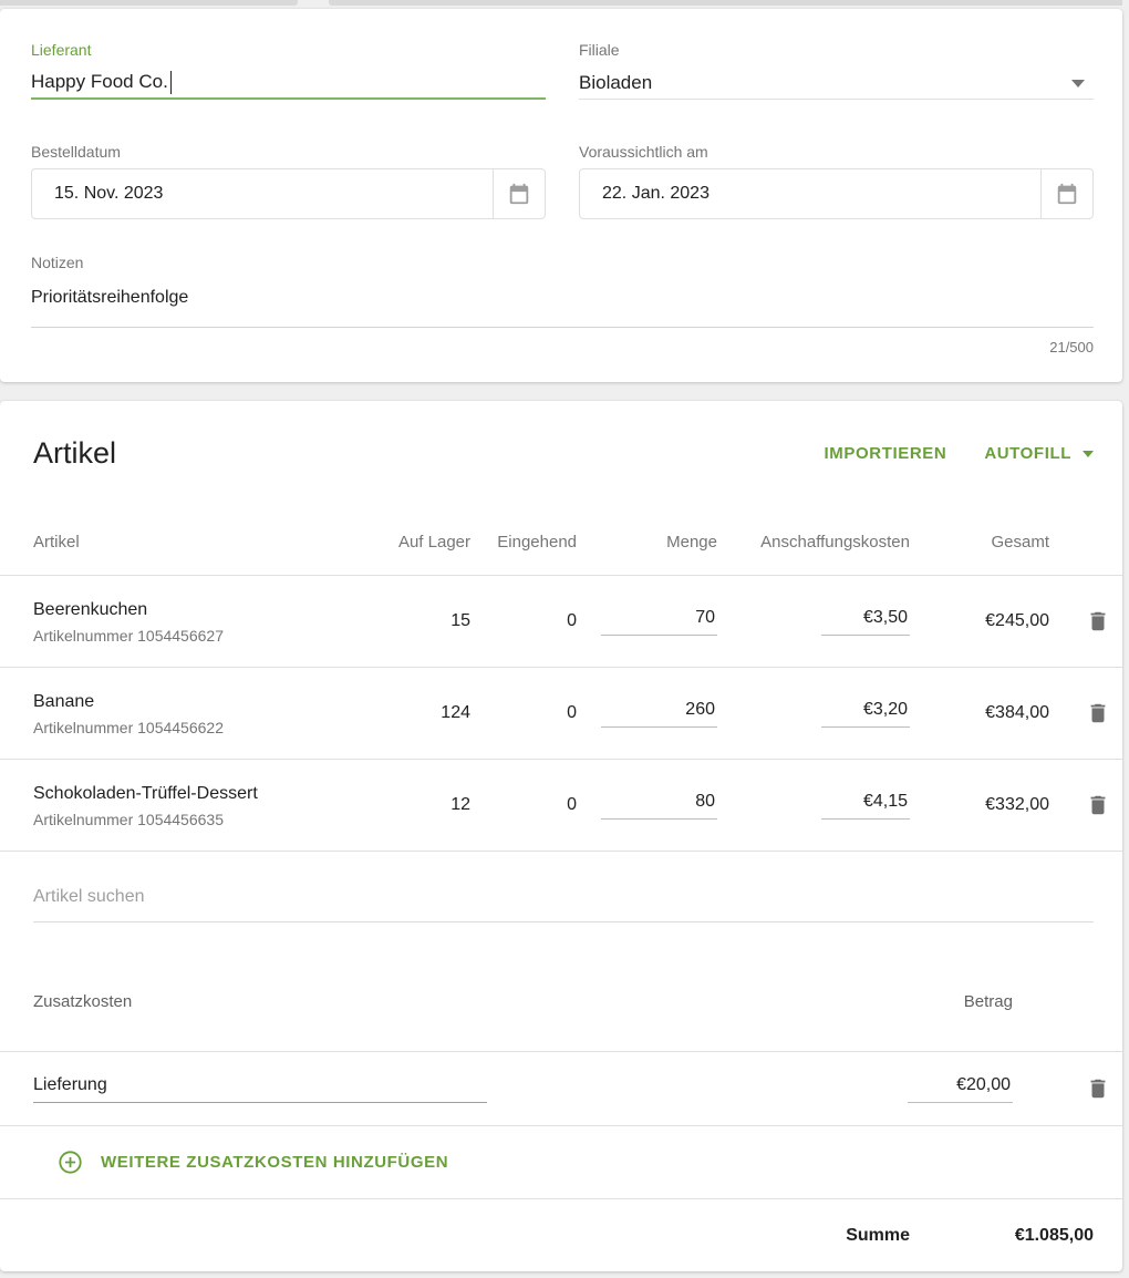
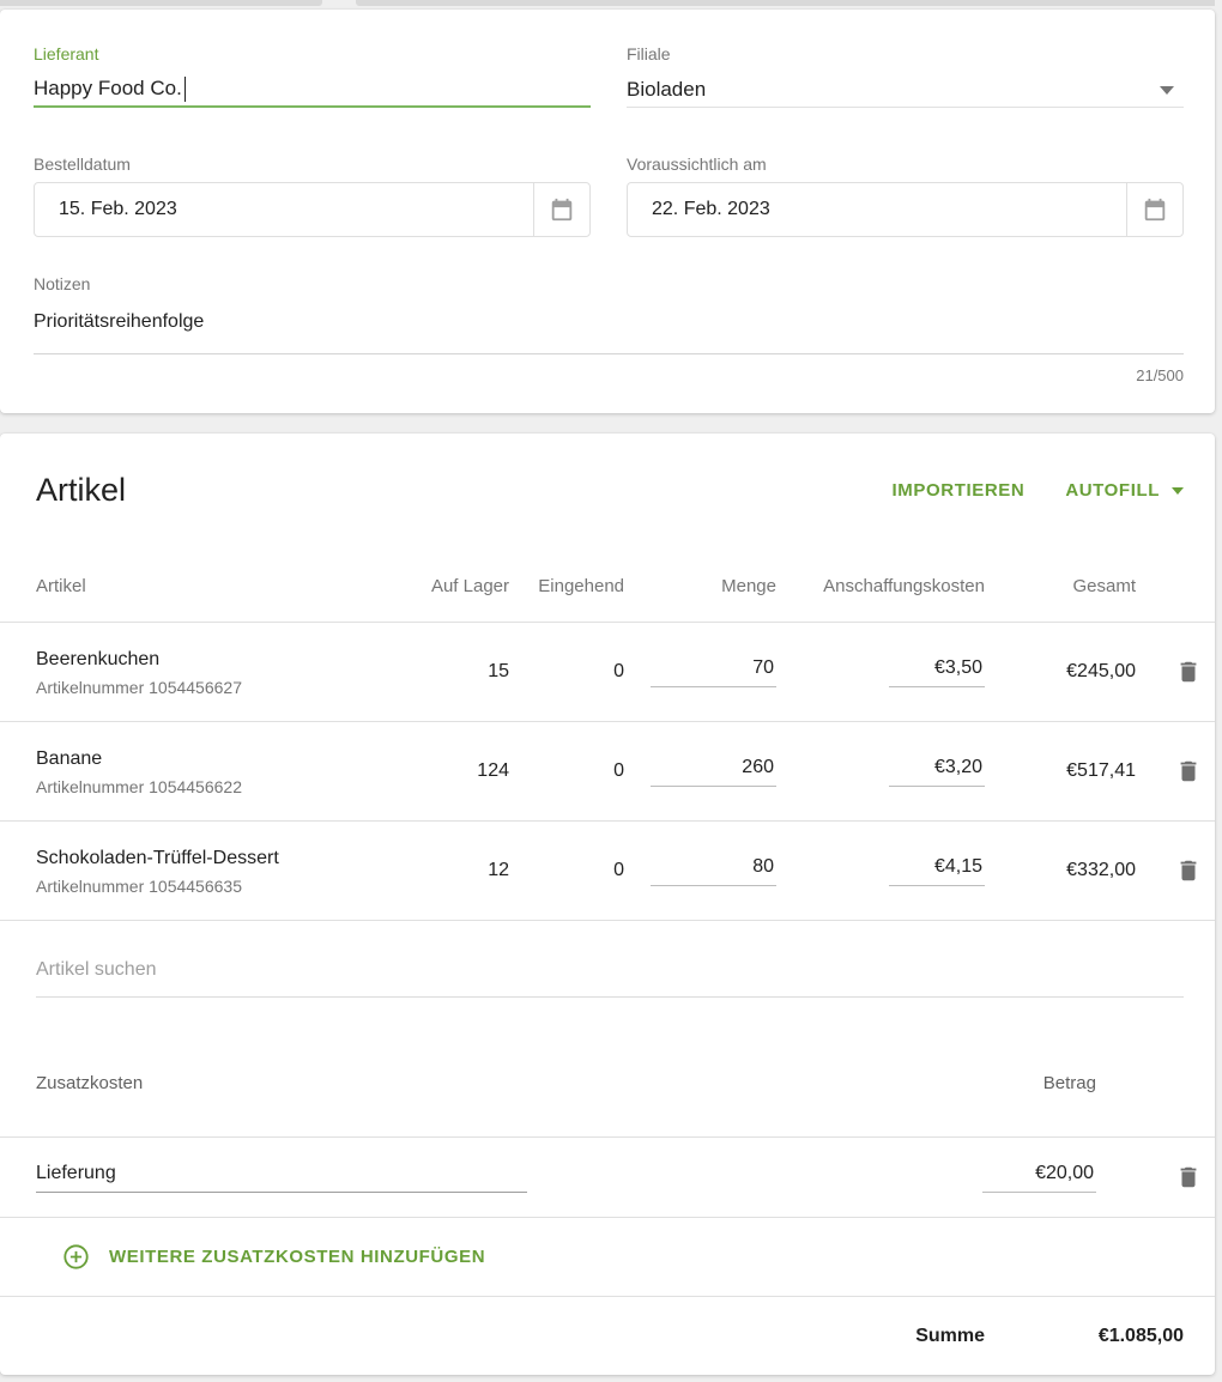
  Lieferant
  Happy Food Co.
  Filiale
  Bioladen
  Bestelldatum
- 15. Nov. 2023
+ 15. Feb. 2023
  Voraussichtlich am
- 22. Jan. 2023
+ 22. Feb. 2023
  Notizen
  Prioritätsreihenfolge
  21/500
  Artikel
  IMPORTIEREN
  AUTOFILL
  Artikel
  Auf Lager
  Eingehend
  Menge
  Anschaffungskosten
  Gesamt
  Beerenkuchen
  Artikelnummer 1054456627
  15
  0
  70
  €3,50
  €245,00
  Banane
  Artikelnummer 1054456622
  124
  0
  260
  €3,20
- €384,00
+ €517,41
  Schokoladen-Trüffel-Dessert
  Artikelnummer 1054456635
  12
  0
  80
  €4,15
  €332,00
  Artikel suchen
  Zusatzkosten
  Betrag
  Lieferung
  €20,00
  WEITERE ZUSATZKOSTEN HINZUFÜGEN
  Summe
  €1.085,00
